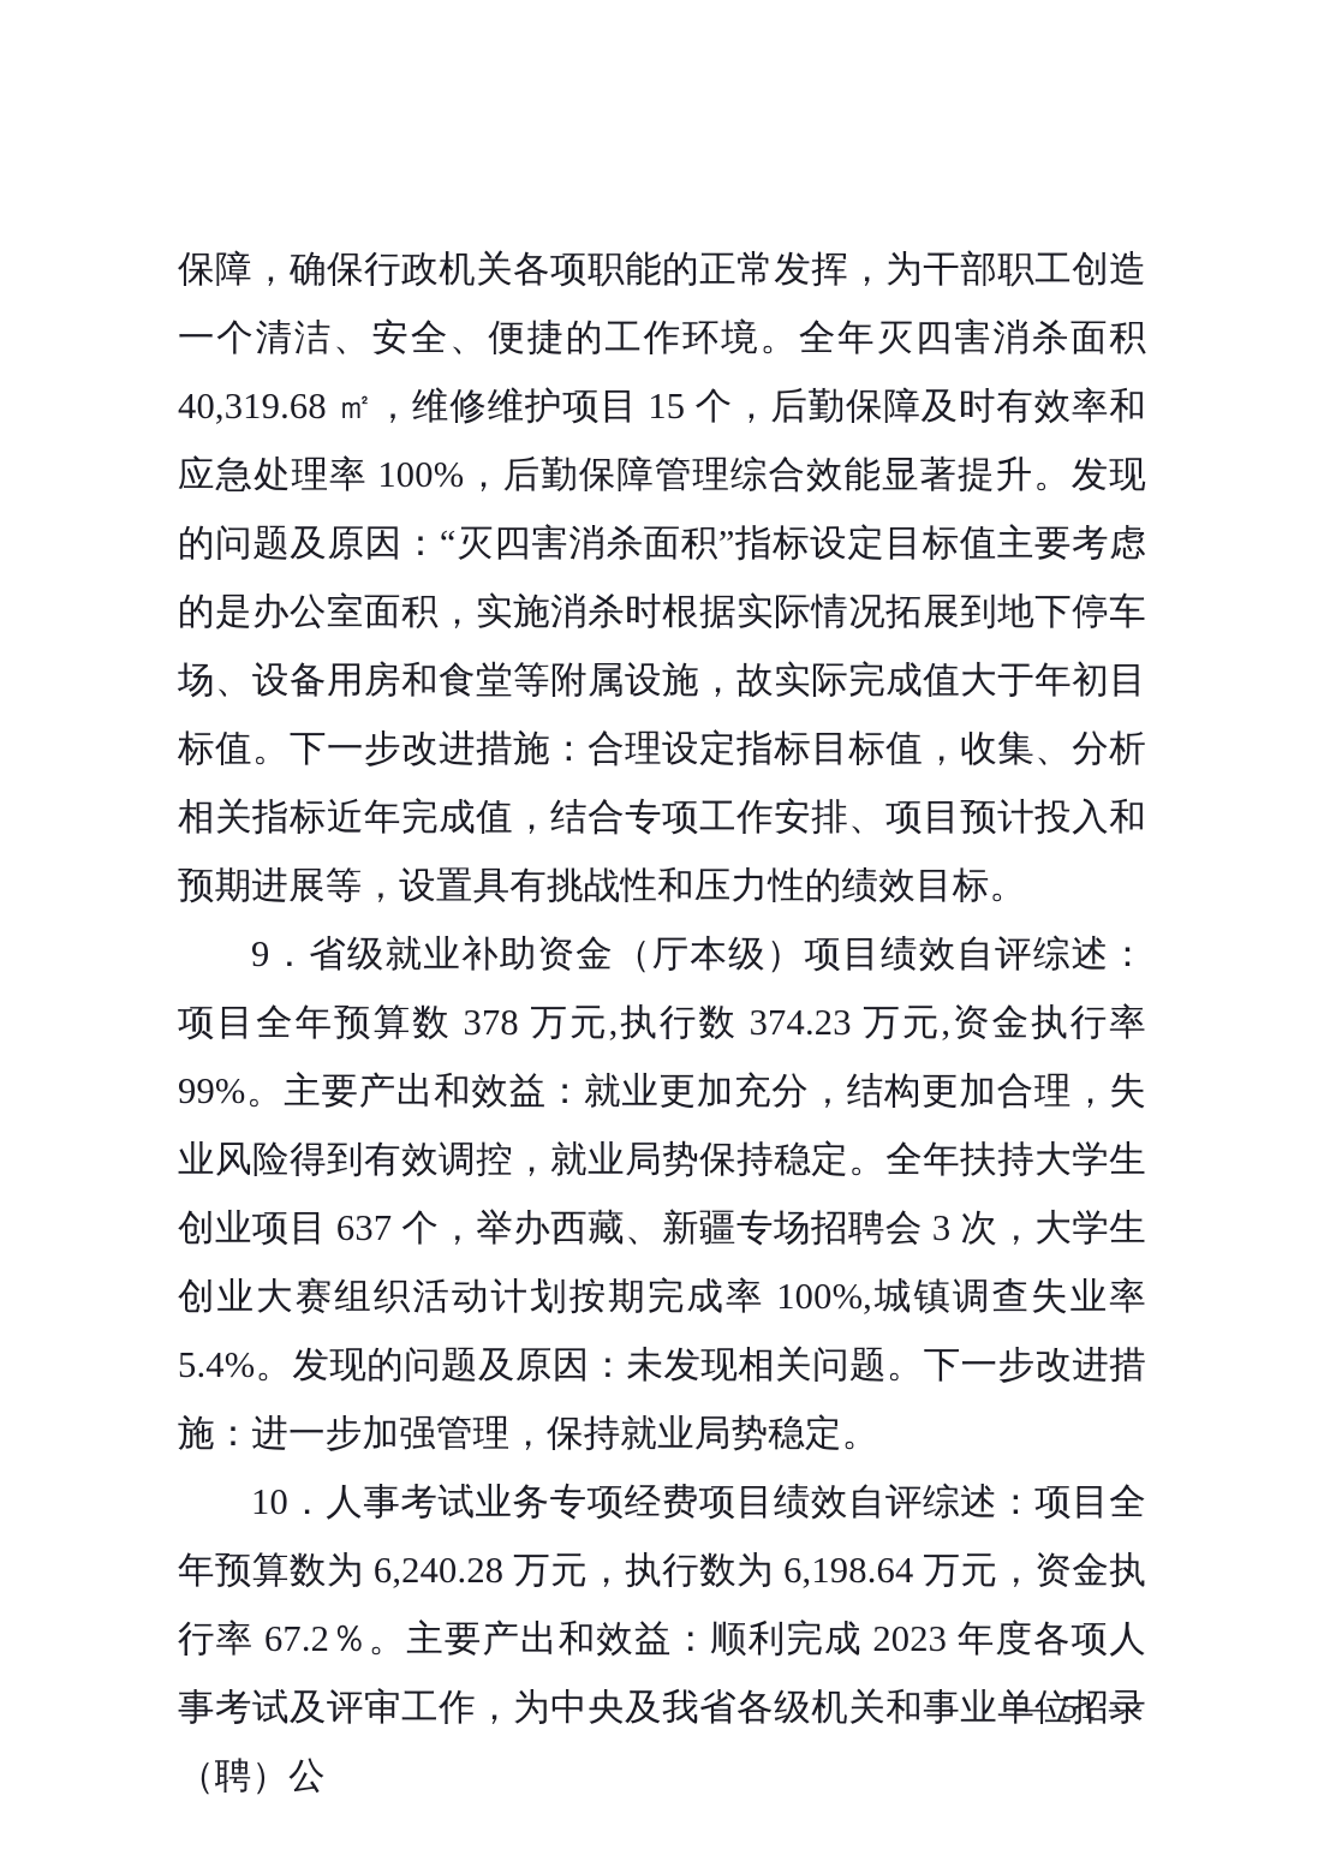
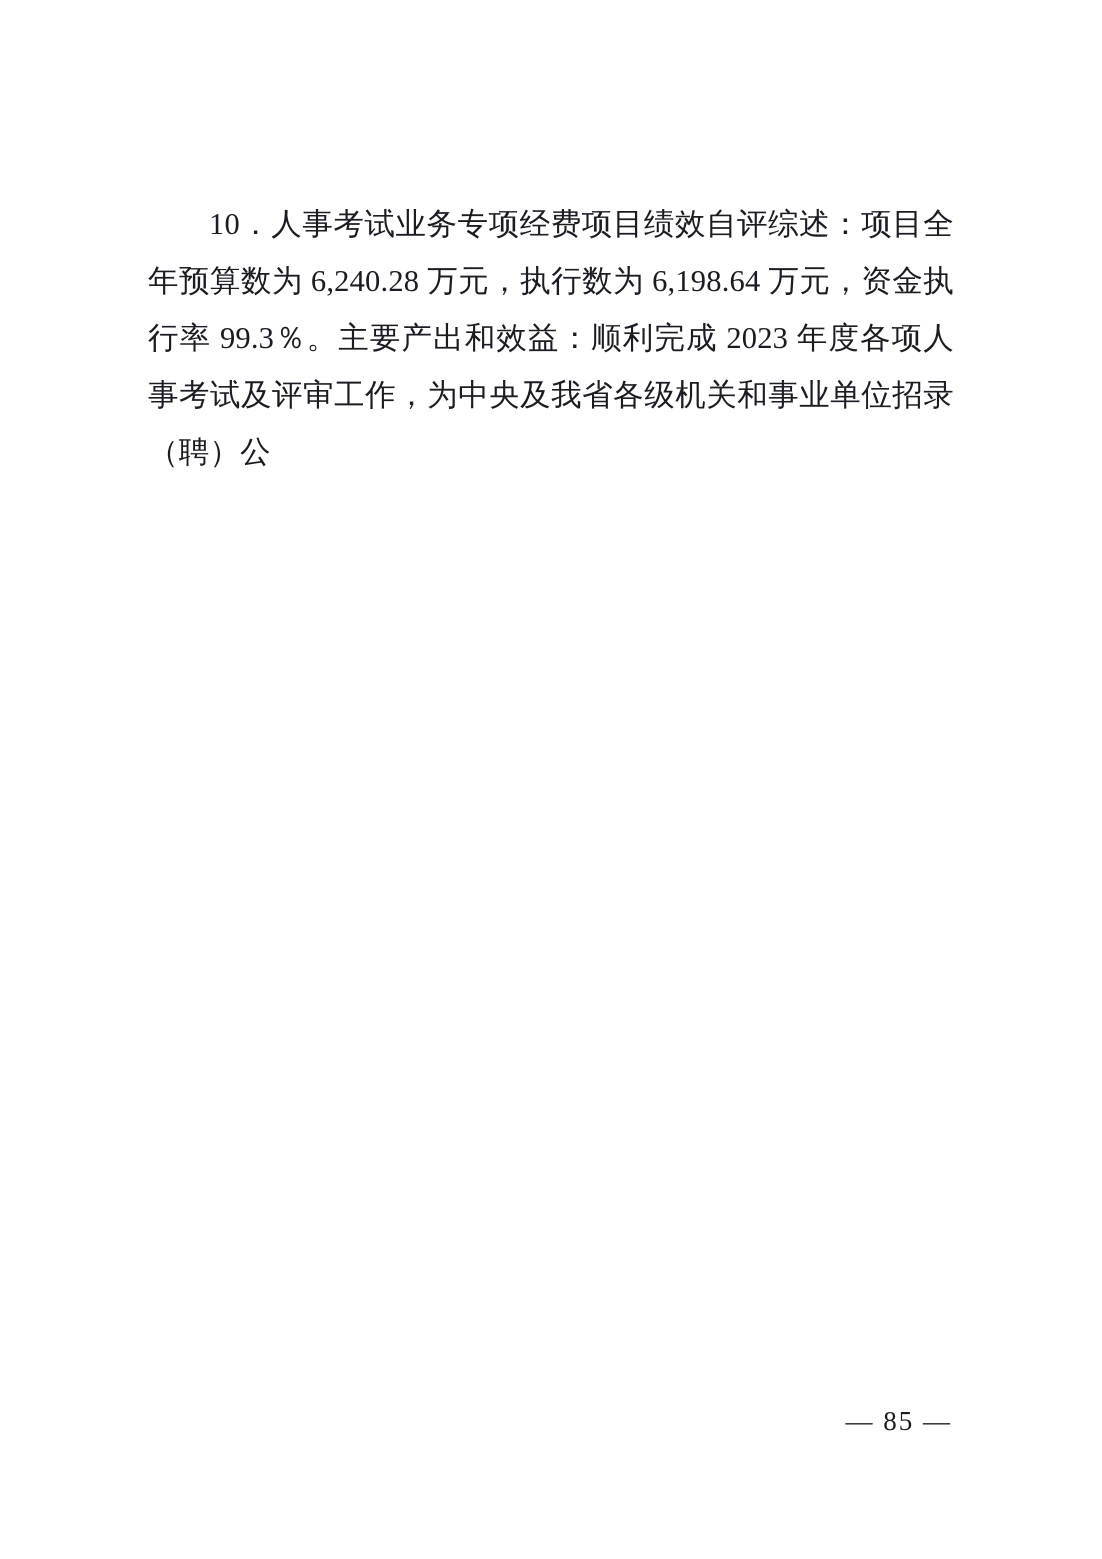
- 保障，确保行政机关各项职能的正常发挥，为干部职工创造一个清洁、安全、便捷的工作环境。全年灭四害消杀面积 40,319.68 ㎡，维修维护项目 15 个，后勤保障及时有效率和应急处理率 100%，后勤保障管理综合效能显著提升。发现的问题及原因：“灭四害消杀面积”指标设定目标值主要考虑的是办公室面积，实施消杀时根据实际情况拓展到地下停车场、设备用房和食堂等附属设施，故实际完成值大于年初目标值。下一步改进措施：合理设定指标目标值，收集、分析相关指标近年完成值，结合专项工作安排、项目预计投入和预期进展等，设置具有挑战性和压力性的绩效目标。
- 9．省级就业补助资金（厅本级）项目绩效自评综述：项目全年预算数 378 万元,执行数 374.23 万元,资金执行率 99%。主要产出和效益：就业更加充分，结构更加合理，失业风险得到有效调控，就业局势保持稳定。全年扶持大学生创业项目 637 个，举办西藏、新疆专场招聘会 3 次，大学生创业大赛组织活动计划按期完成率 100%,城镇调查失业率 5.4%。发现的问题及原因：未发现相关问题。下一步改进措施：进一步加强管理，保持就业局势稳定。
- 10．人事考试业务专项经费项目绩效自评综述：项目全年预算数为 6,240.28 万元，执行数为 6,198.64 万元，资金执行率 67.2％。主要产出和效益：顺利完成 2023 年度各项人事考试及评审工作，为中央及我省各级机关和事业单位招录（聘）公
+ 10．人事考试业务专项经费项目绩效自评综述：项目全年预算数为 6,240.28 万元，执行数为 6,198.64 万元，资金执行率 99.3％。主要产出和效益：顺利完成 2023 年度各项人事考试及评审工作，为中央及我省各级机关和事业单位招录（聘）公
- — 51 —
+ — 85 —
